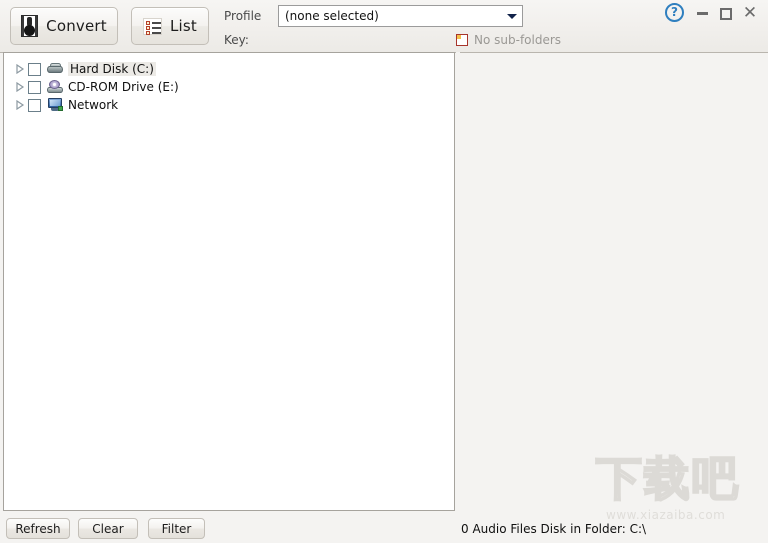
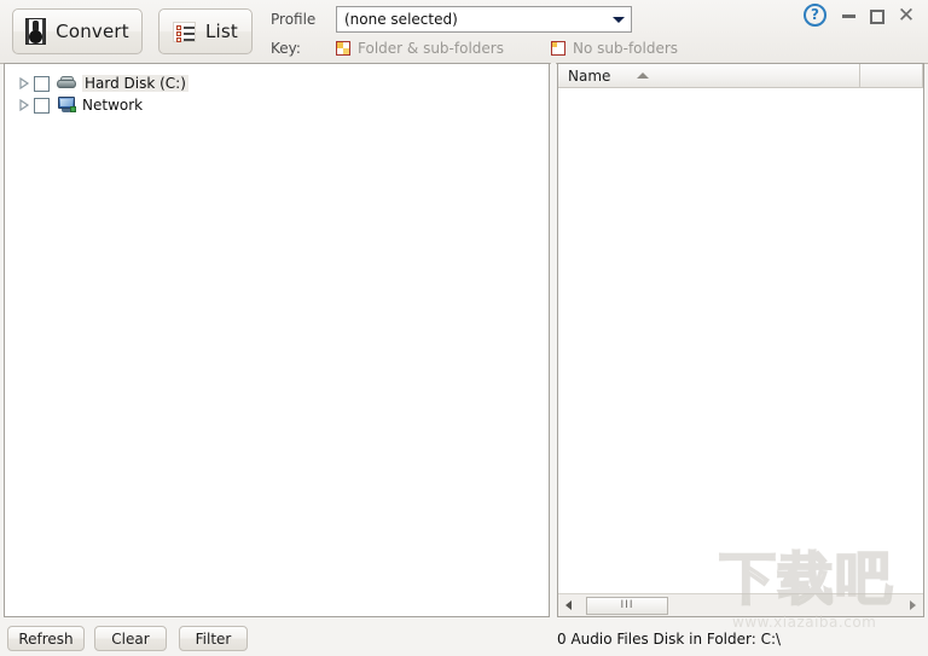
  Convert
  List
  Profile
  Key:
  (none selected)
+ Folder & sub-folders
  No sub-folders
  ?
  ✕
  Hard Disk (C:)
- CD-ROM Drive (E:)
  Network
+ Name
+ III
  Refresh
  Clear
  Filter
  0 Audio Files Disk in Folder: C:\
  下载吧
  www.xiazaiba.com
